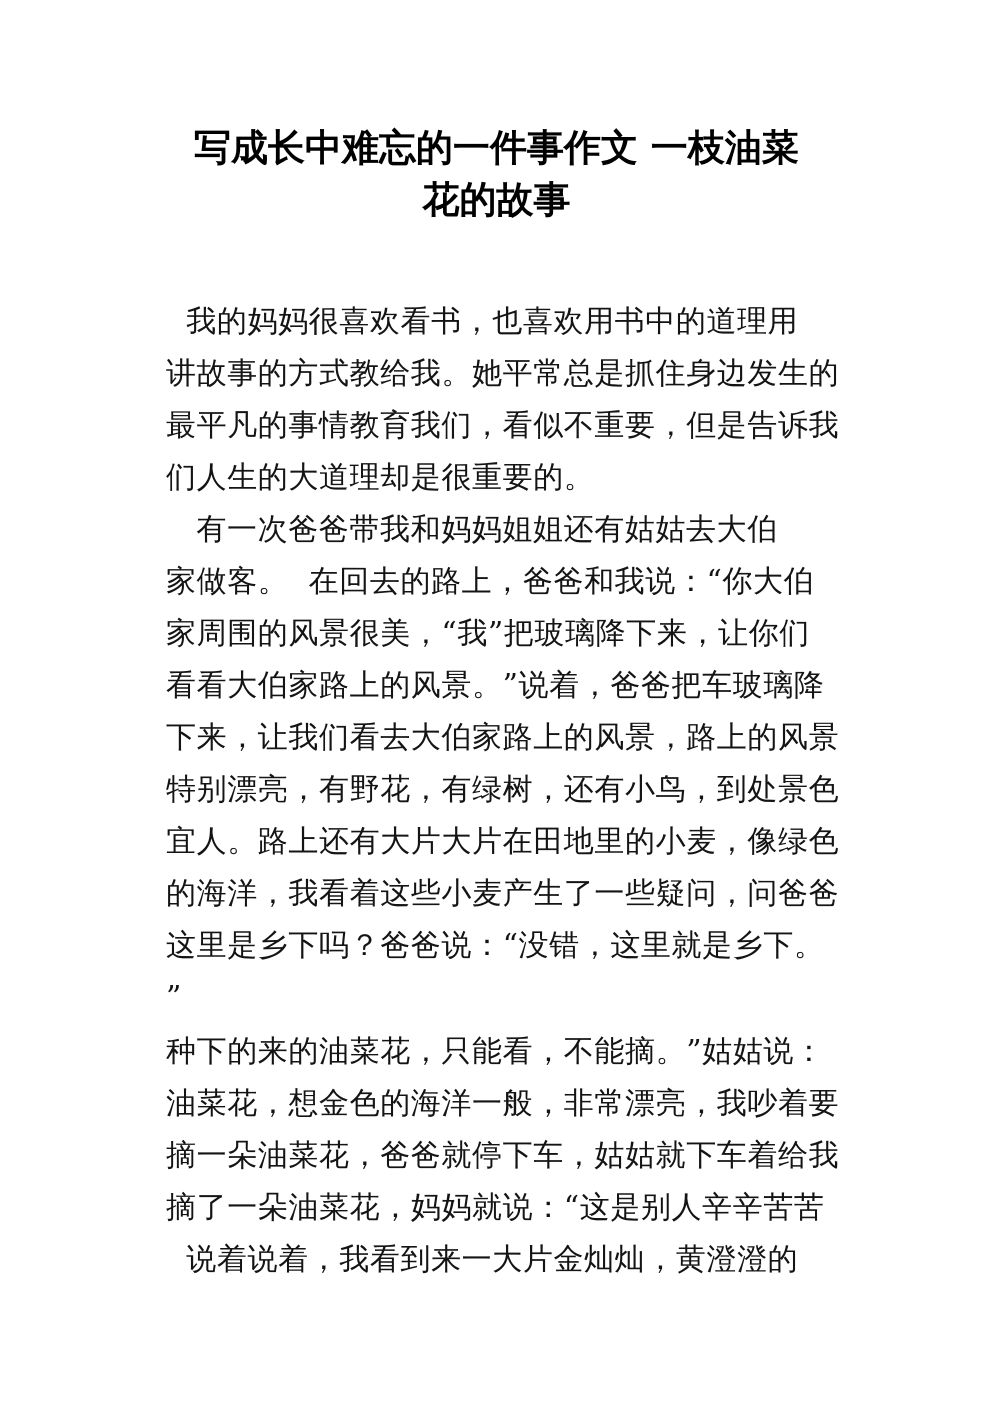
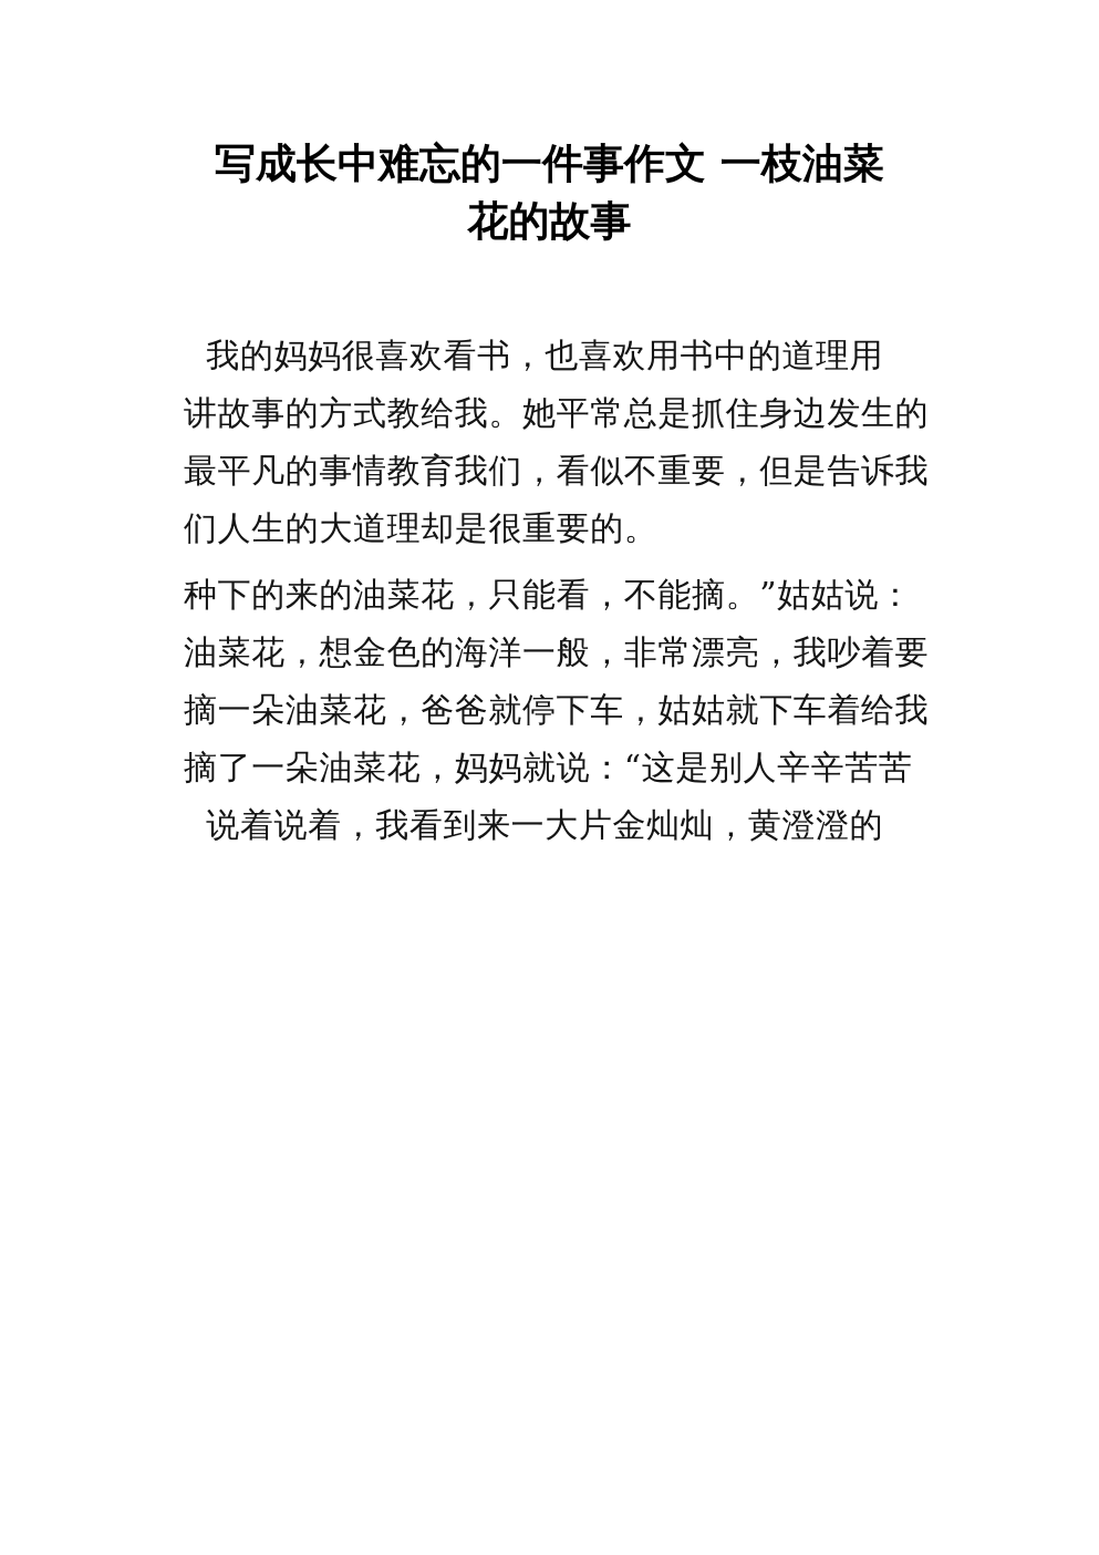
  写成长中难忘的一件事作文 一枝油菜
  花的故事
  我的妈妈很喜欢看书，也喜欢用书中的道理用
  讲故事的方式教给我。她平常总是抓住身边发生的
  最平凡的事情教育我们，看似不重要，但是告诉我
  们人生的大道理却是很重要的。
- 有一次爸爸带我和妈妈姐姐还有姑姑去大伯
- 家做客。 在回去的路上，爸爸和我说：“你大伯
- 家周围的风景很美，“我”把玻璃降下来，让你们
- 看看大伯家路上的风景。”说着，爸爸把车玻璃降
- 下来，让我们看去大伯家路上的风景，路上的风景
- 特别漂亮，有野花，有绿树，还有小鸟，到处景色
- 宜人。路上还有大片大片在田地里的小麦，像绿色
- 的海洋，我看着这些小麦产生了一些疑问，问爸爸
- 这里是乡下吗？爸爸说：“没错，这里就是乡下。
- ”
  种下的来的油菜花，只能看，不能摘。”姑姑说：
  油菜花，想金色的海洋一般，非常漂亮，我吵着要
  摘一朵油菜花，爸爸就停下车，姑姑就下车着给我
  摘了一朵油菜花，妈妈就说：“这是别人辛辛苦苦
  说着说着，我看到来一大片金灿灿，黄澄澄的
